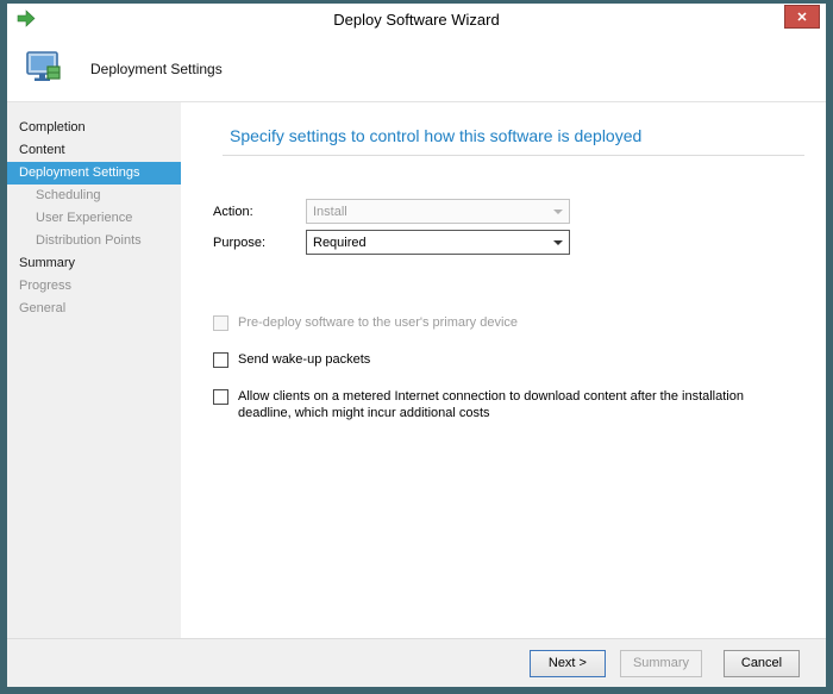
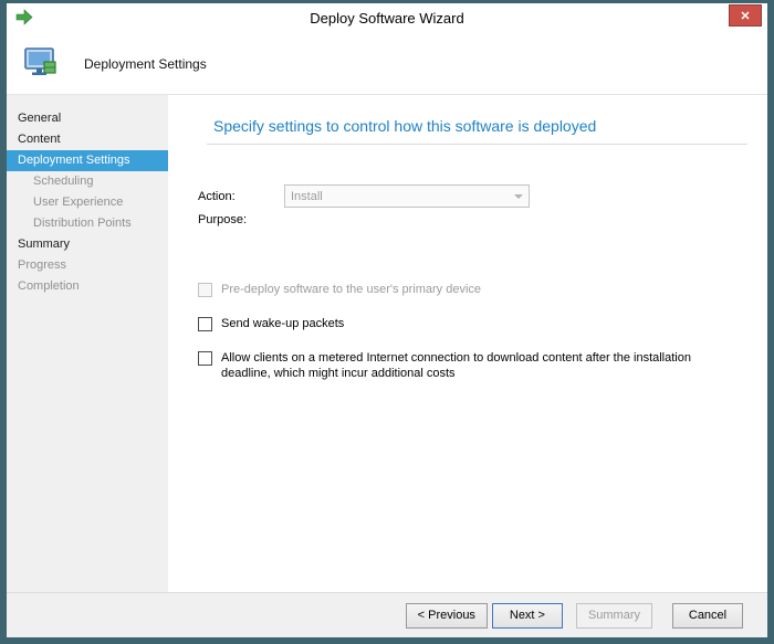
  Deploy Software Wizard
  ✕
  Deployment Settings
- Completion
+ General
  Content
  Deployment Settings
  Scheduling
  User Experience
  Distribution Points
  Summary
  Progress
- General
+ Completion
  Specify settings to control how this software is deployed
  Action:
  Install
  Purpose:
- Required
  Pre-deploy software to the user's primary device
  Send wake-up packets
  Allow clients on a metered Internet connection to download content after the installation deadline, which might incur additional costs
+ < Previous
  Next >
  Summary
  Cancel
